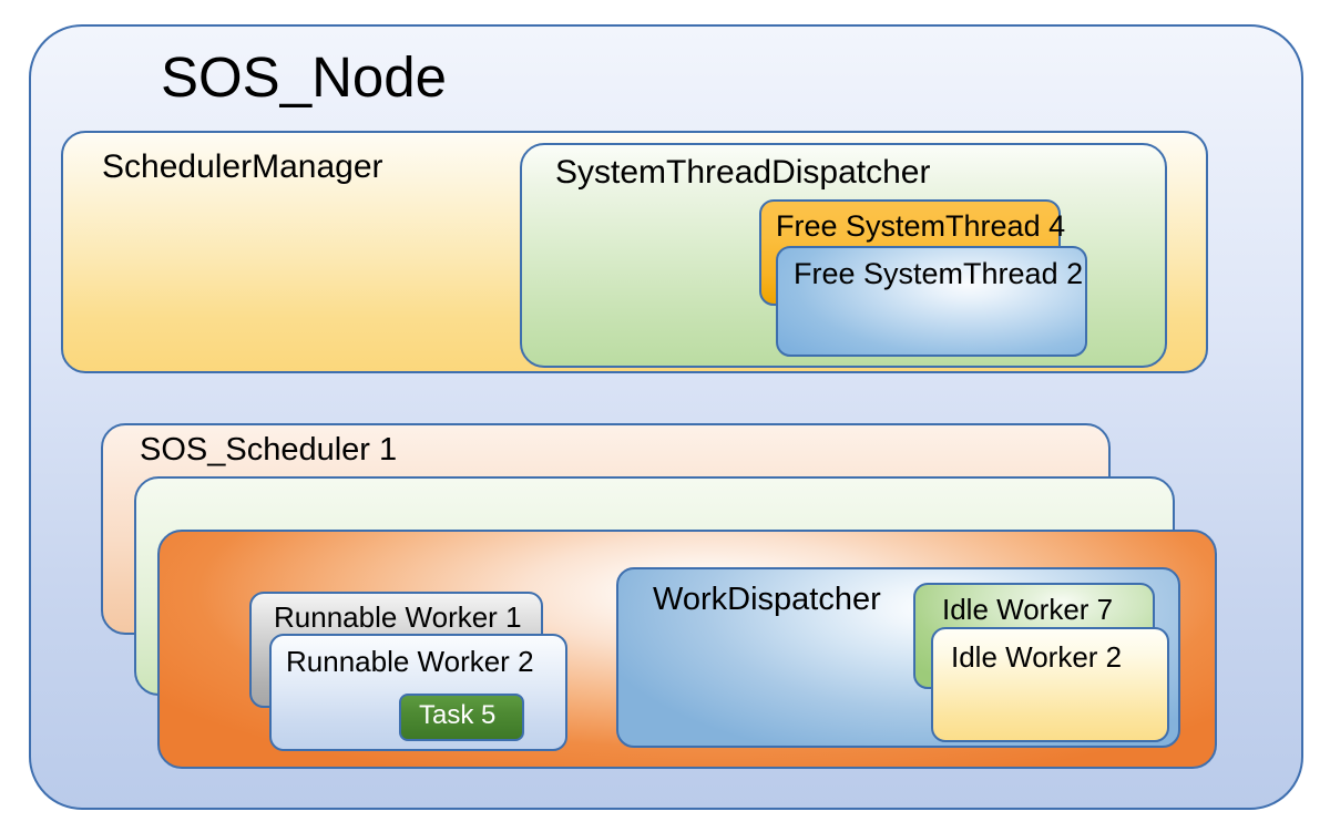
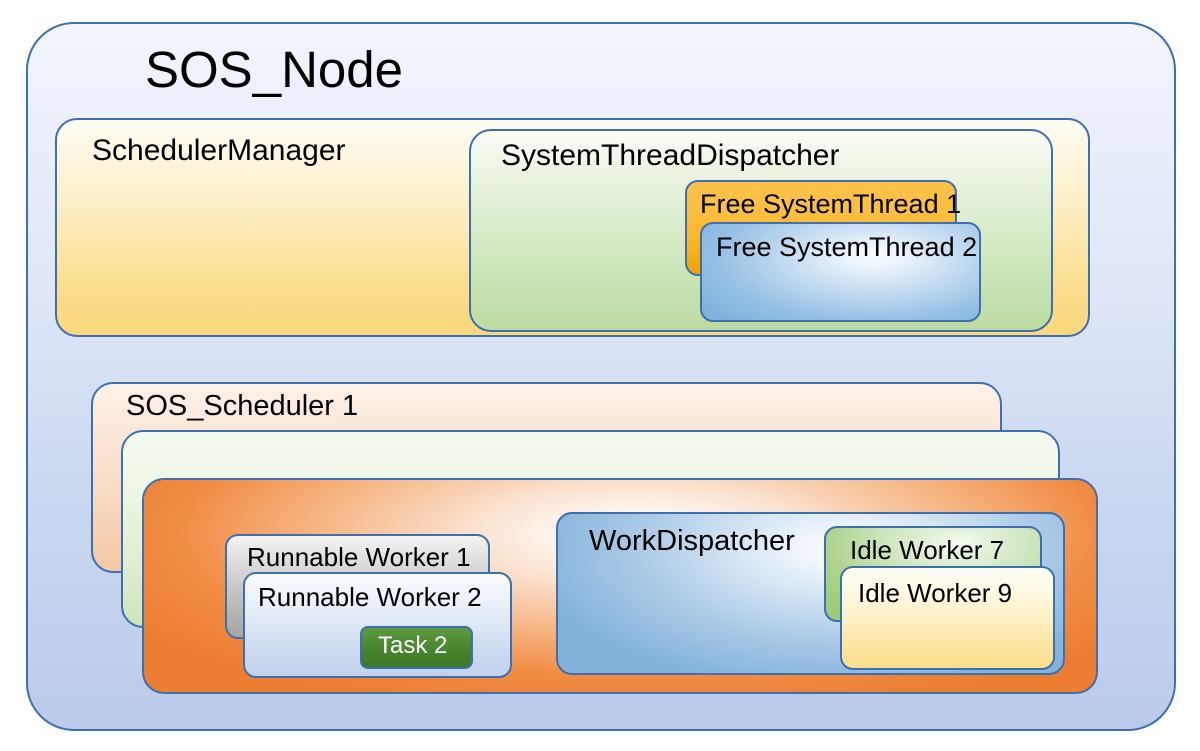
  SOS_Node
  SchedulerManager
  SystemThreadDispatcher
- Free SystemThread 4
+ Free SystemThread 1
  Free SystemThread 2
  SOS_Scheduler 1
  Runnable Worker 1
  Runnable Worker 2
- Task 5
+ Task 2
  WorkDispatcher
  Idle Worker 7
- Idle Worker 2
+ Idle Worker 9
